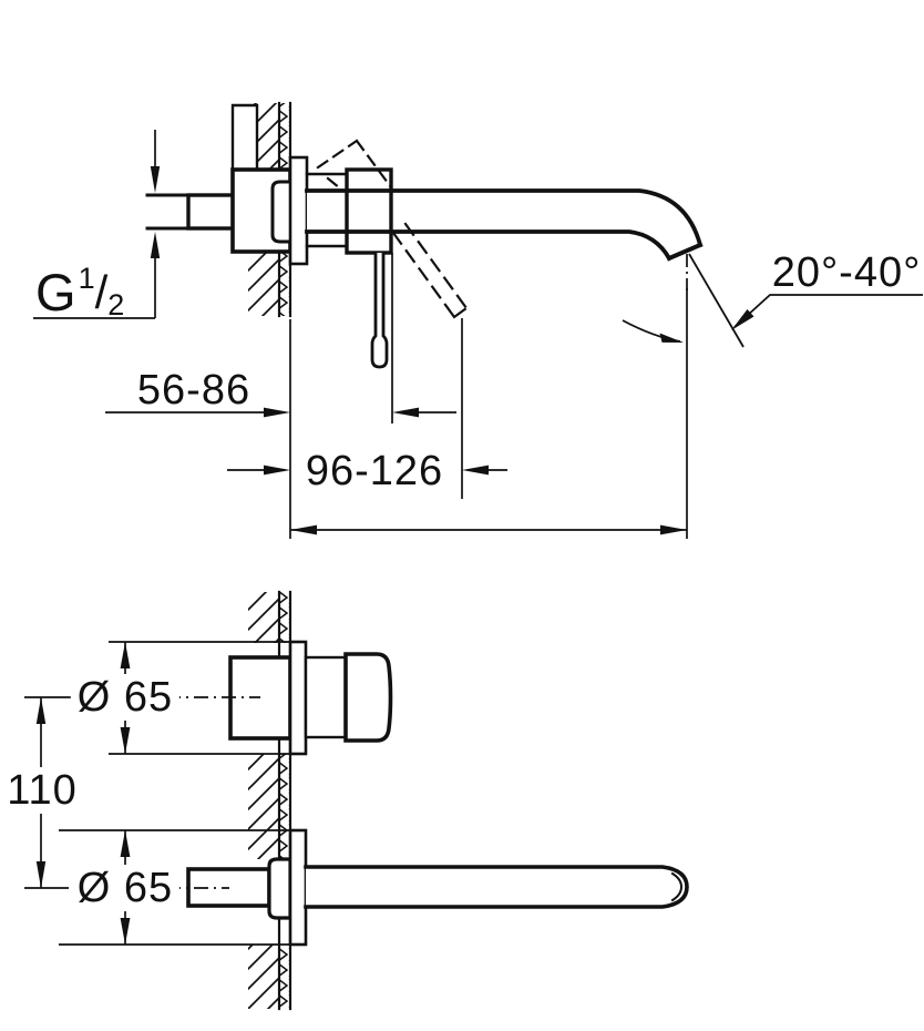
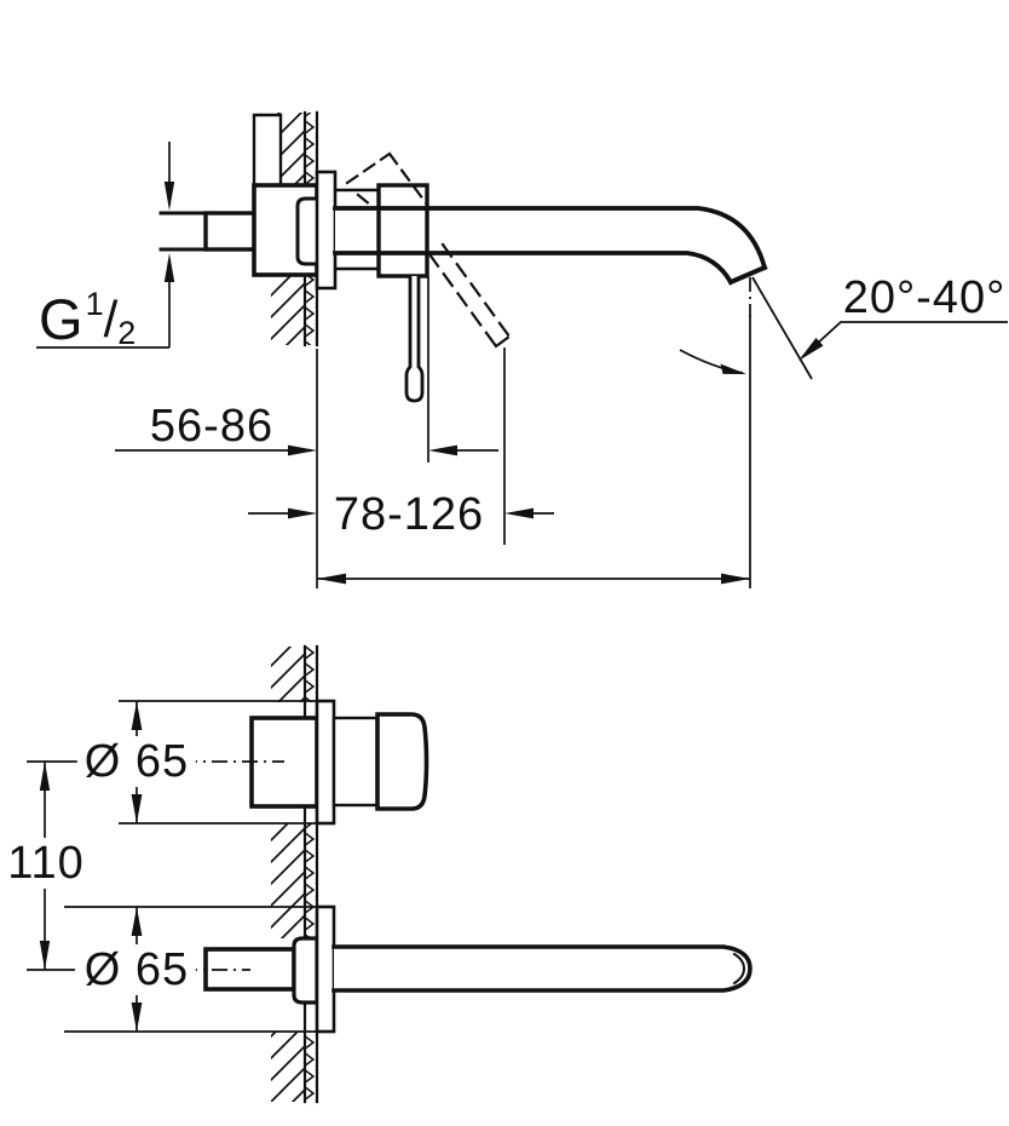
  G1/2
  20°-40°
  56-86
- 96-126
+ 78-126
  Ø 65
  Ø 65
  110
